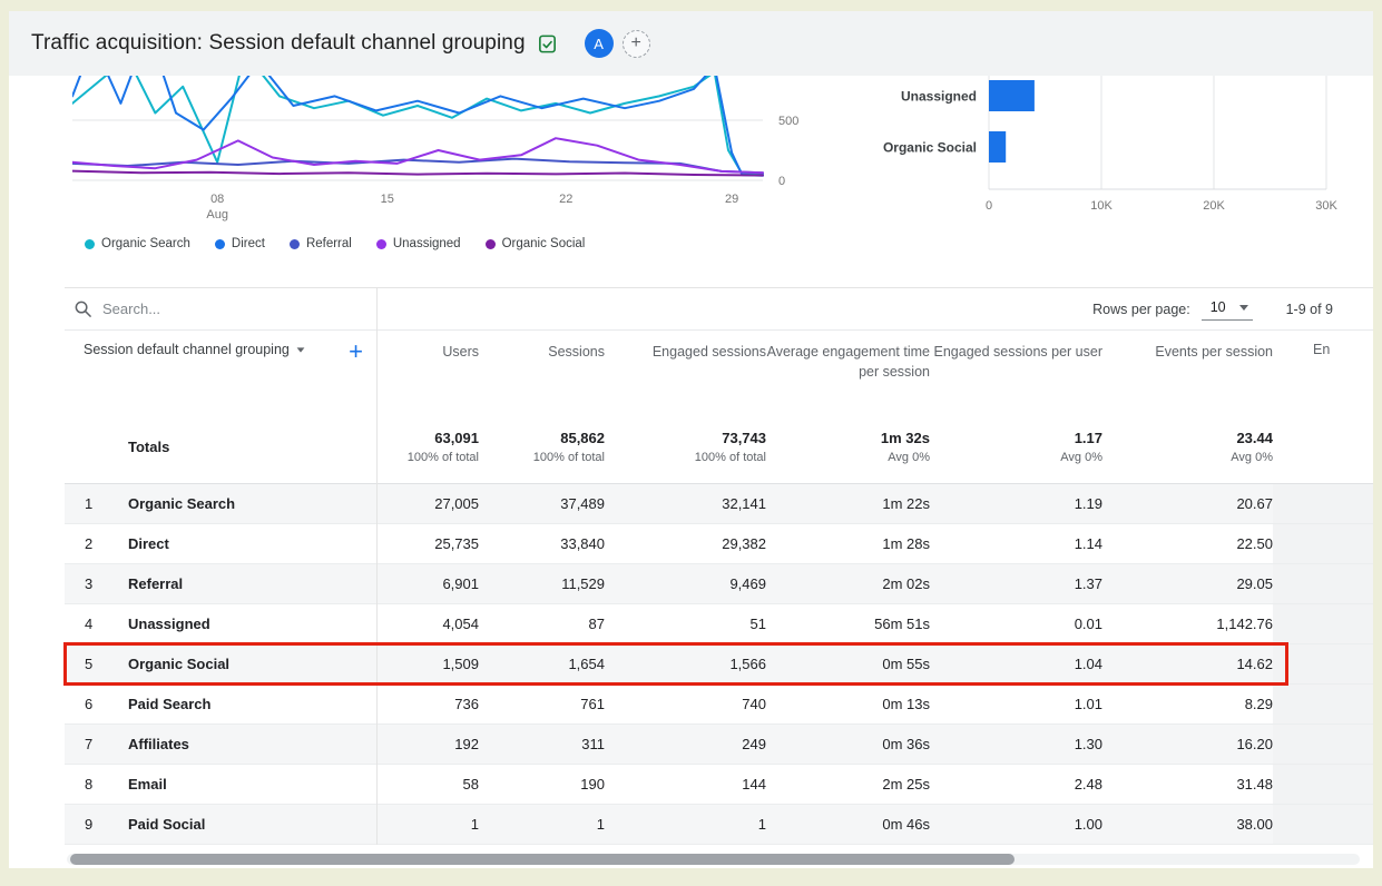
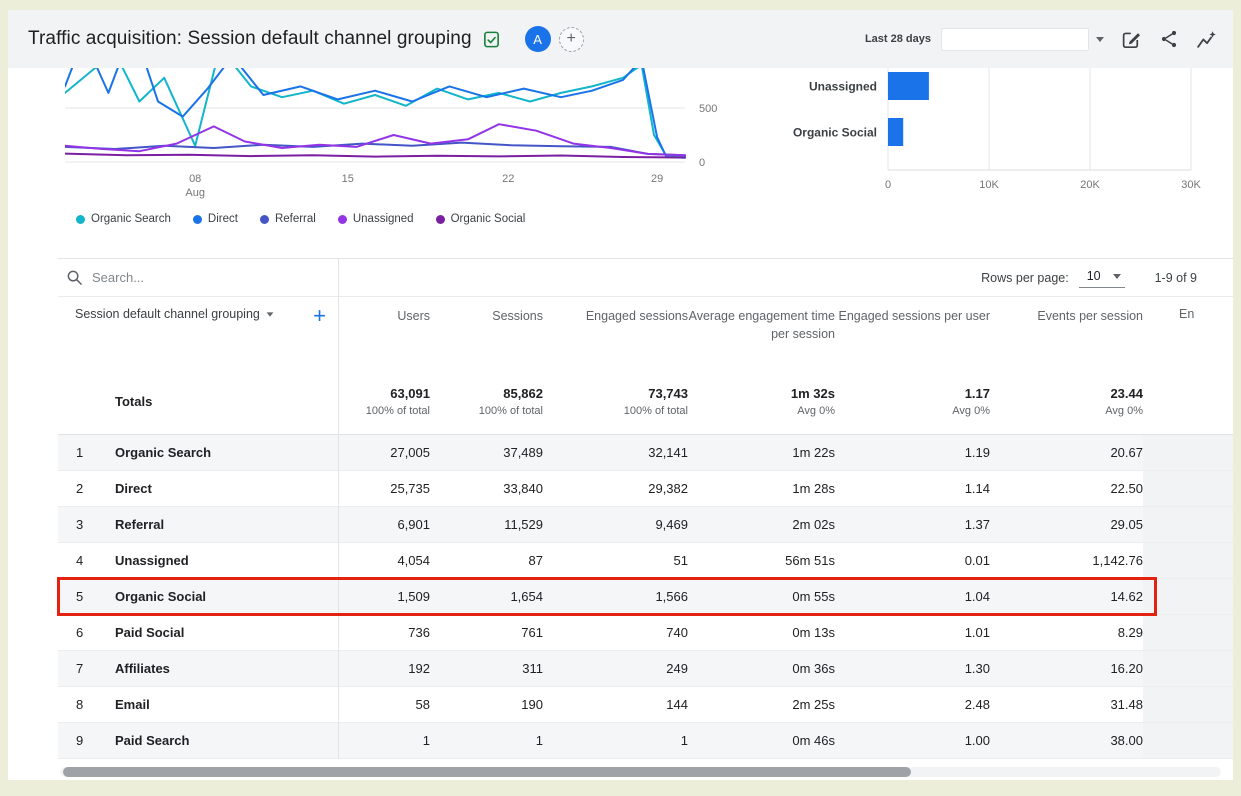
  Traffic acquisition: Session default channel grouping
  A
  +
+ Last 28 days
  500
  0
  08
  Aug
  15
  22
  29
  0
  10K
  20K
  30K
  Unassigned
  Organic Social
  Organic Search
  Direct
  Referral
  Unassigned
  Organic Social
  Search...
  Rows per page:
  10
  1-9 of 9
  Session default channel grouping
  +
  Users
  Sessions
  Engaged sessions
  Average engagement time per session
  Engaged sessions per user
  Events per session
  En
  Totals
  63,091
  100% of total
  85,862
  100% of total
  73,743
  100% of total
  1m 32s
  Avg 0%
  1.17
  Avg 0%
  23.44
  Avg 0%
  1
  Organic Search
  27,005
  37,489
  32,141
  1m 22s
  1.19
  20.67
  2
  Direct
  25,735
  33,840
  29,382
  1m 28s
  1.14
  22.50
  3
  Referral
  6,901
  11,529
  9,469
  2m 02s
  1.37
  29.05
  4
  Unassigned
  4,054
  87
  51
  56m 51s
  0.01
  1,142.76
  5
  Organic Social
  1,509
  1,654
  1,566
  0m 55s
  1.04
  14.62
  6
- Paid Search
+ Paid Social
  736
  761
  740
  0m 13s
  1.01
  8.29
  7
  Affiliates
  192
  311
  249
  0m 36s
  1.30
  16.20
  8
  Email
  58
  190
  144
  2m 25s
  2.48
  31.48
  9
- Paid Social
+ Paid Search
  1
  1
  1
  0m 46s
  1.00
  38.00
